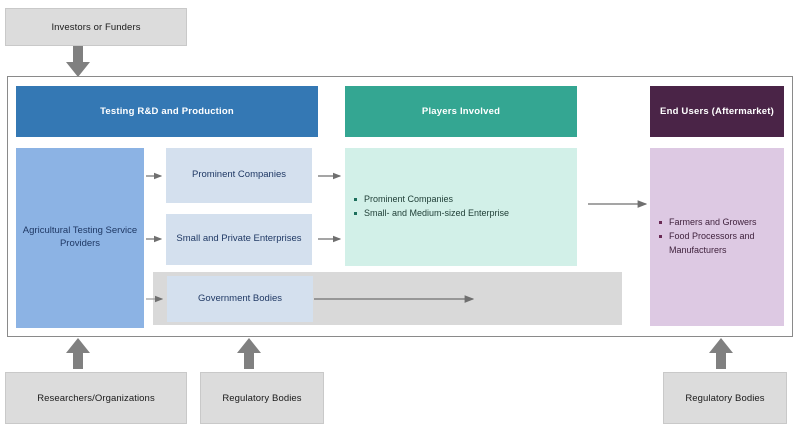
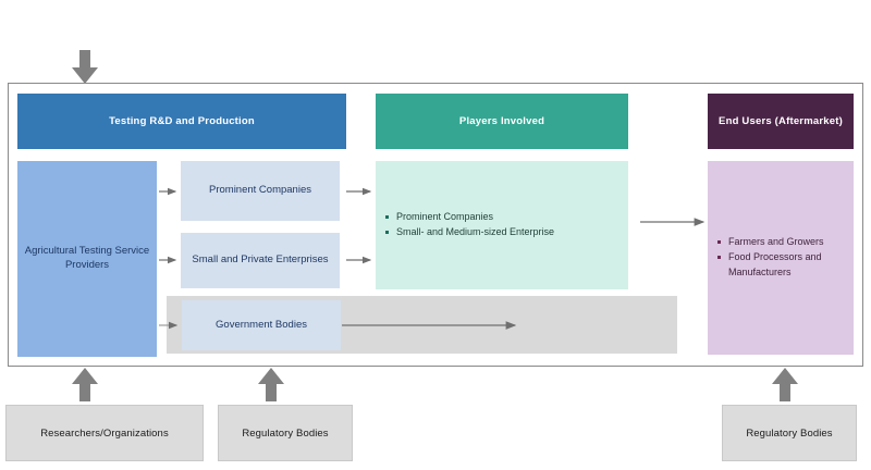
- Investors or Funders
  Testing R&D and Production
  Agricultural Testing Service Providers
  Prominent Companies
  Small and Private Enterprises
  Government Bodies
  Players Involved
  Prominent Companies
  Small- and Medium-sized Enterprise
  End Users (Aftermarket)
  Farmers and Growers
  Food Processors and Manufacturers
  Researchers/Organizations
  Regulatory Bodies
  Regulatory Bodies
